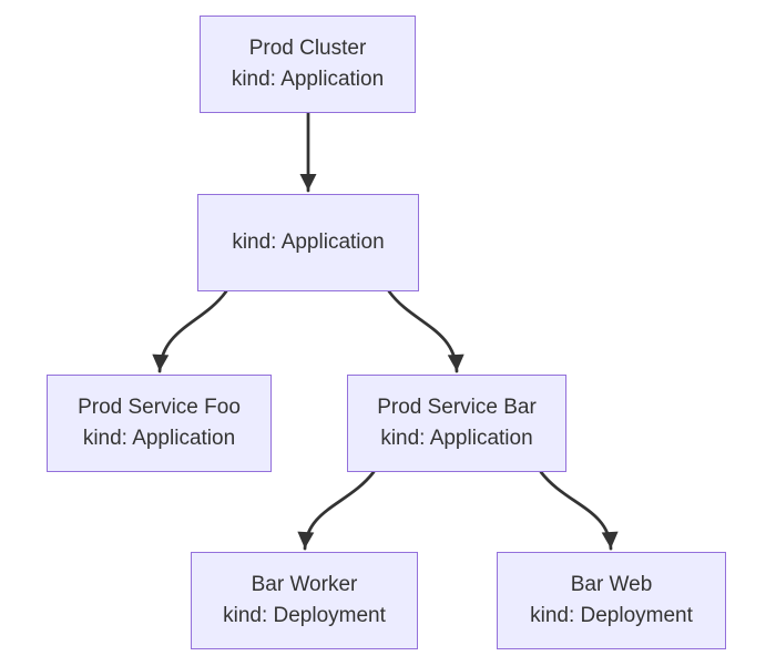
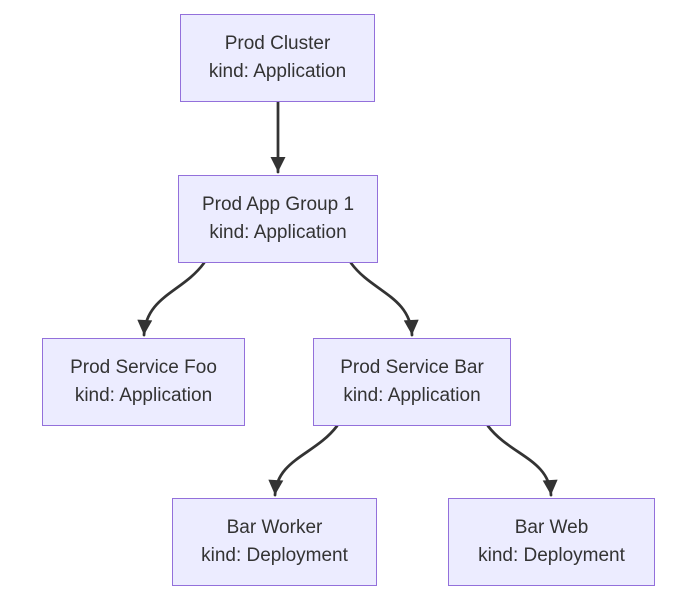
  Prod Cluster
  kind: Application
+ Prod App Group 1
  kind: Application
  Prod Service Foo
  kind: Application
  Prod Service Bar
  kind: Application
  Bar Worker
  kind: Deployment
  Bar Web
  kind: Deployment
